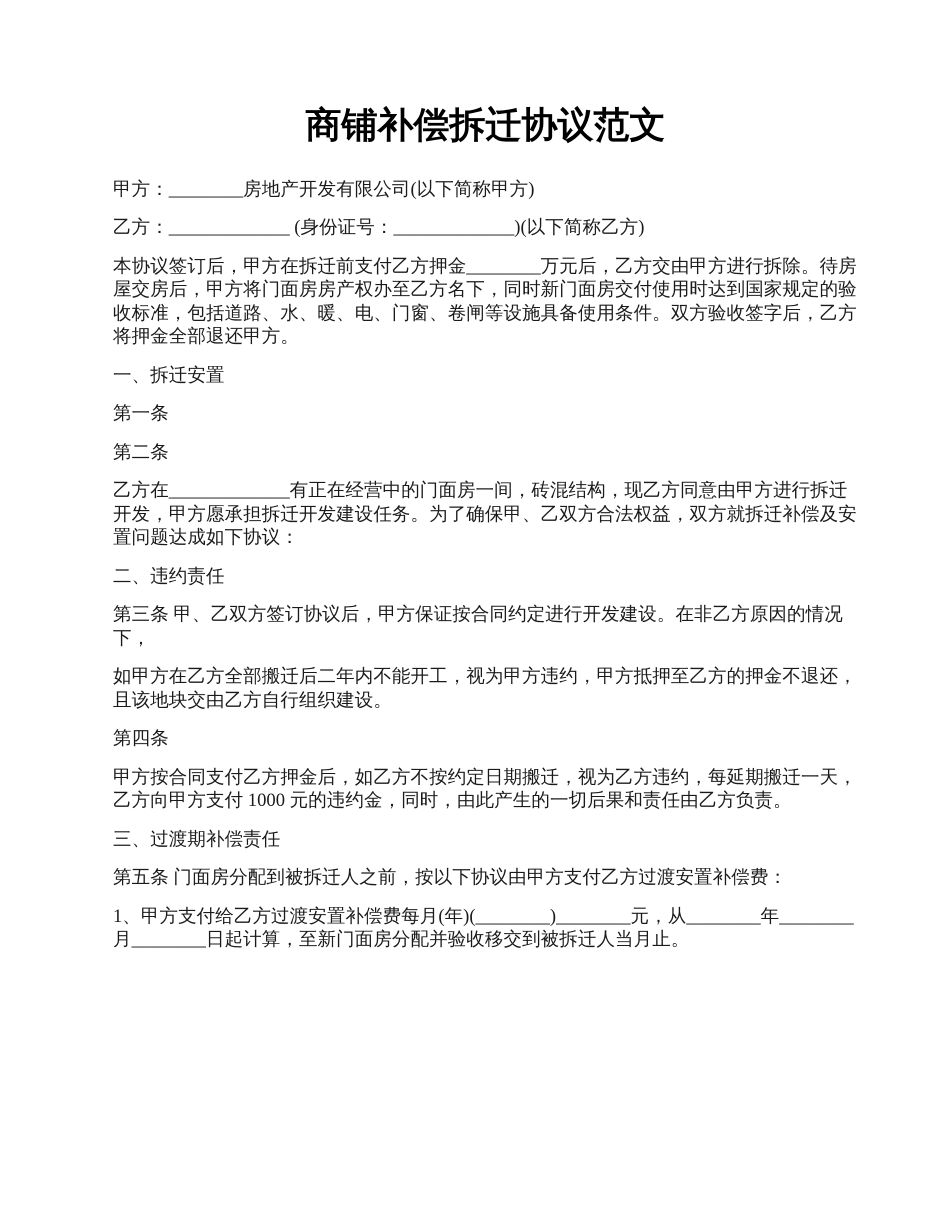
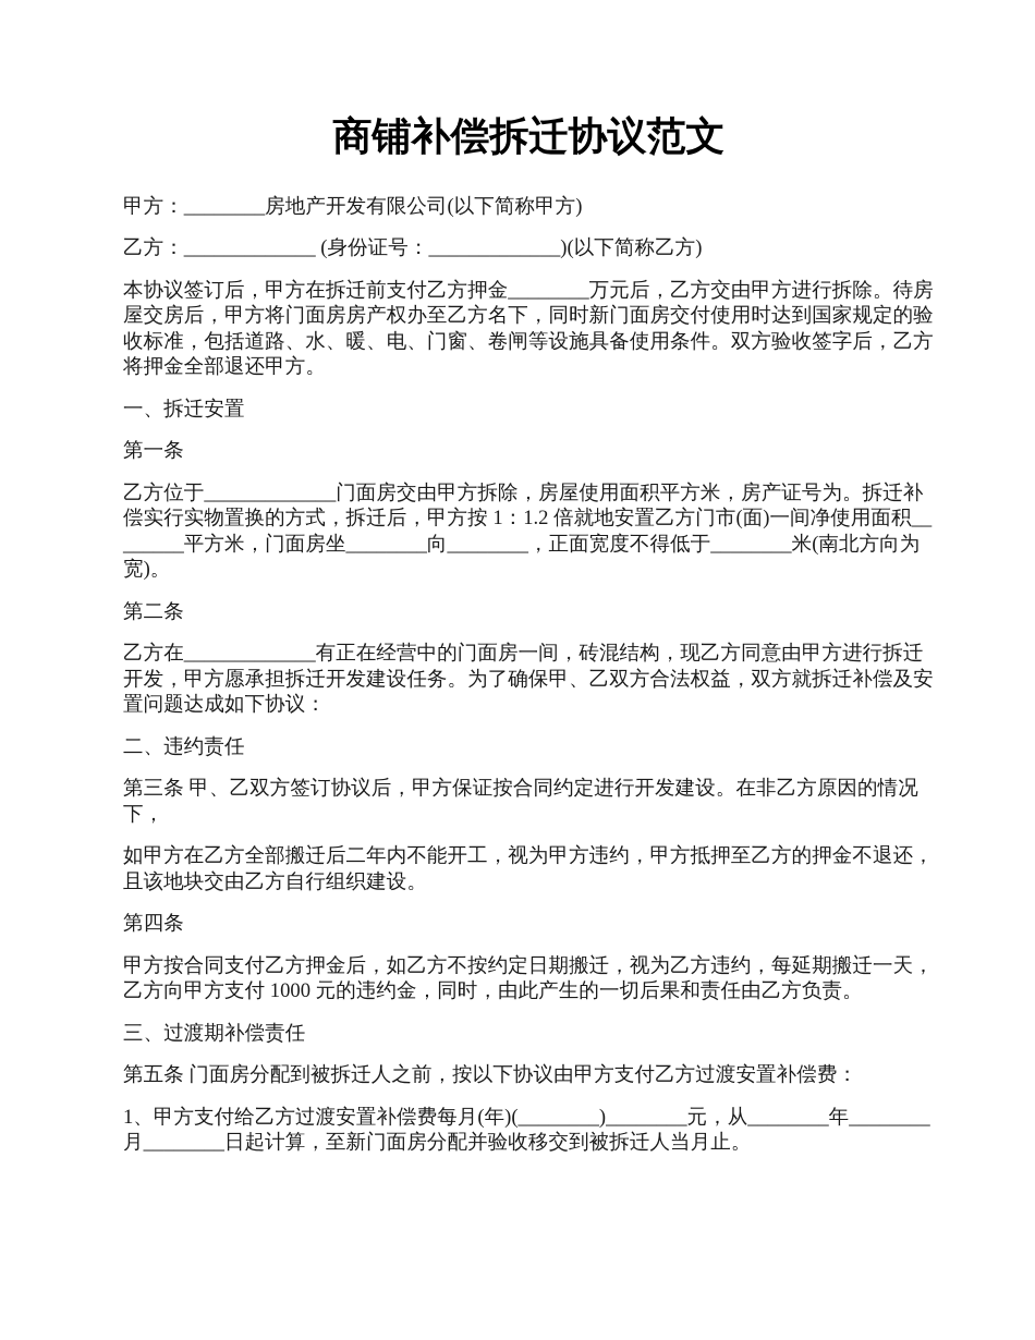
  商铺补偿拆迁协议范文
  甲方：________房地产开发有限公司(以下简称甲方)
  乙方：_____________ (身份证号：_____________)(以下简称乙方)
  本协议签订后，甲方在拆迁前支付乙方押金________万元后，乙方交由甲方进行拆除。待房屋交房后，甲方将门面房房产权办至乙方名下，同时新门面房交付使用时达到国家规定的验收标准，包括道路、水、暖、电、门窗、卷闸等设施具备使用条件。双方验收签字后，乙方将押金全部退还甲方。
  一、拆迁安置
  第一条
+ 乙方位于_____________门面房交由甲方拆除，房屋使用面积平方米，房产证号为。拆迁补偿实行实物置换的方式，拆迁后，甲方按 1：1.2 倍就地安置乙方门市(面)一间净使用面积________平方米，门面房坐________向________，正面宽度不得低于________米(南北方向为宽)。
  第二条
  乙方在_____________有正在经营中的门面房一间，砖混结构，现乙方同意由甲方进行拆迁开发，甲方愿承担拆迁开发建设任务。为了确保甲、乙双方合法权益，双方就拆迁补偿及安置问题达成如下协议：
  二、违约责任
  第三条 甲、乙双方签订协议后，甲方保证按合同约定进行开发建设。在非乙方原因的情况下，
  如甲方在乙方全部搬迁后二年内不能开工，视为甲方违约，甲方抵押至乙方的押金不退还，且该地块交由乙方自行组织建设。
  第四条
  甲方按合同支付乙方押金后，如乙方不按约定日期搬迁，视为乙方违约，每延期搬迁一天，乙方向甲方支付 1000 元的违约金，同时，由此产生的一切后果和责任由乙方负责。
  三、过渡期补偿责任
  第五条 门面房分配到被拆迁人之前，按以下协议由甲方支付乙方过渡安置补偿费：
  1、甲方支付给乙方过渡安置补偿费每月(年)(________)________元，从________年________月________日起计算，至新门面房分配并验收移交到被拆迁人当月止。
